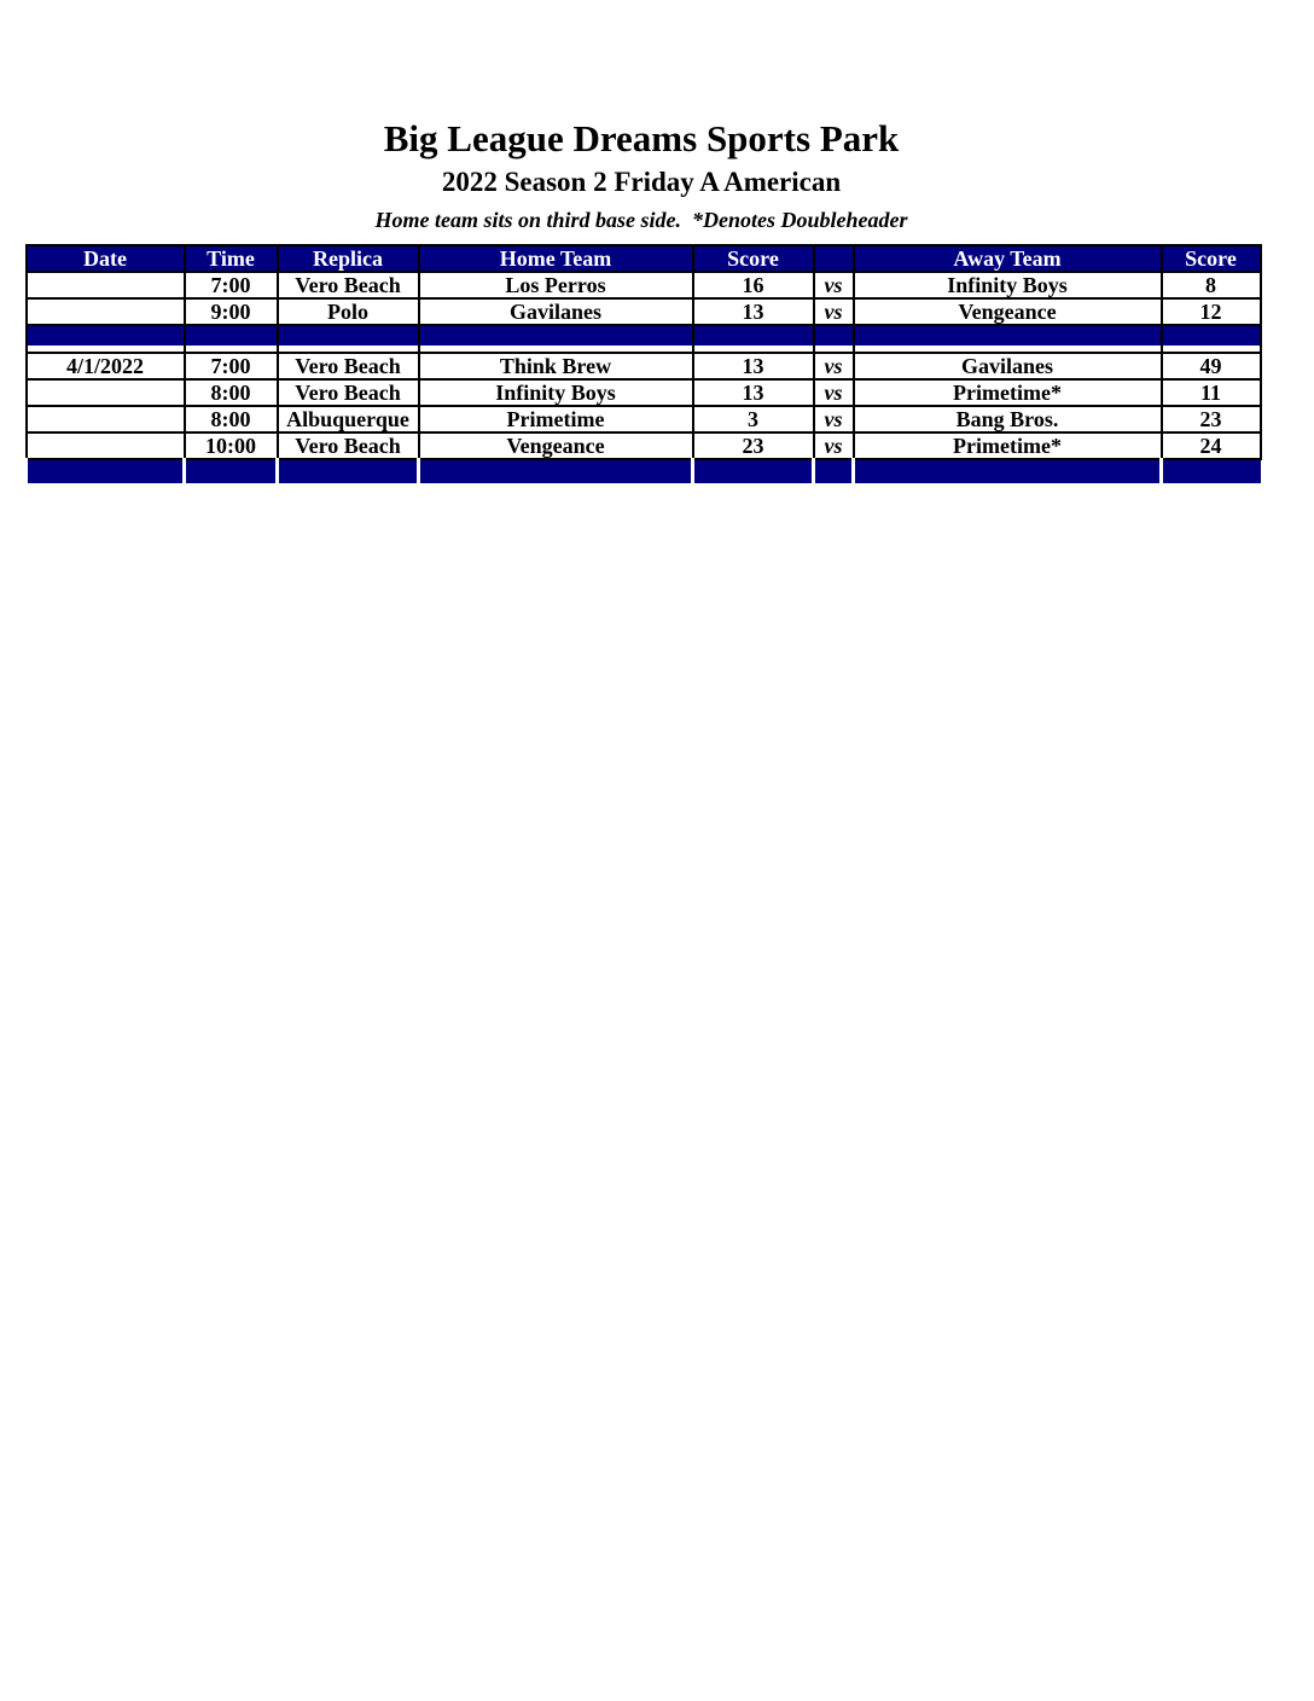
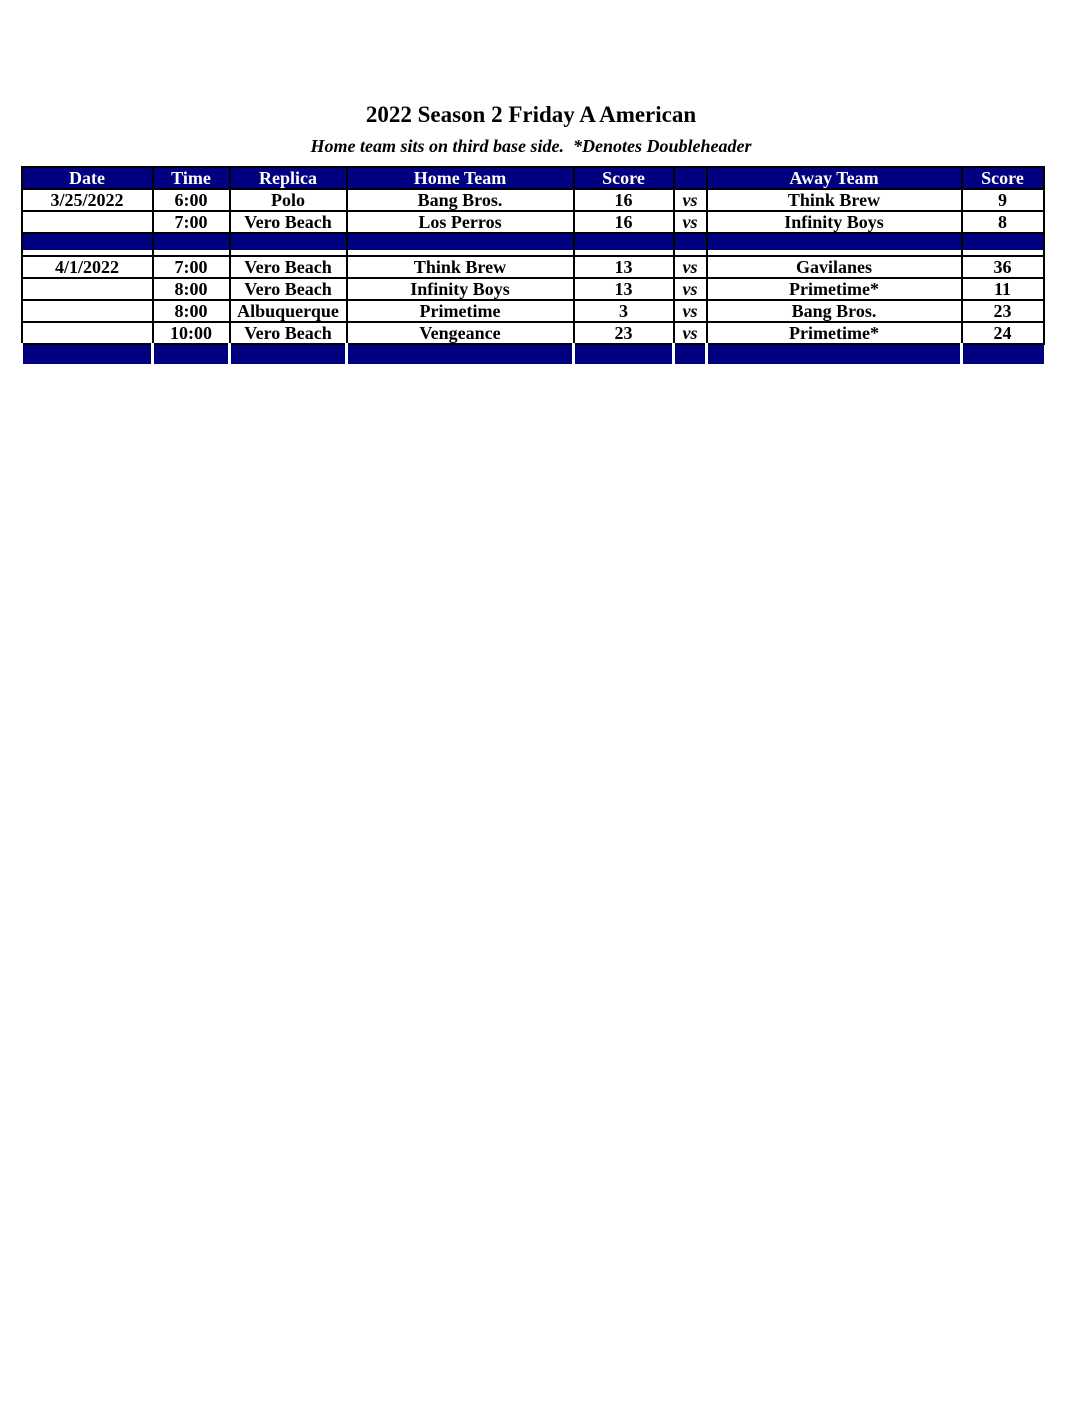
- Big League Dreams Sports Park
  2022 Season 2 Friday A American
  Home team sits on third base side. *Denotes Doubleheader
  Date	Time	Replica	Home Team	Score		Away Team	Score
+ 3/25/2022	6:00	Polo	Bang Bros.	16	vs	Think Brew	9
  	7:00	Vero Beach	Los Perros	16	vs	Infinity Boys	8
- 	9:00	Polo	Gavilanes	13	vs	Vengeance	12
- 4/1/2022	7:00	Vero Beach	Think Brew	13	vs	Gavilanes	49
+ 4/1/2022	7:00	Vero Beach	Think Brew	13	vs	Gavilanes	36
  	8:00	Vero Beach	Infinity Boys	13	vs	Primetime*	11
  	8:00	Albuquerque	Primetime	3	vs	Bang Bros.	23
  	10:00	Vero Beach	Vengeance	23	vs	Primetime*	24
